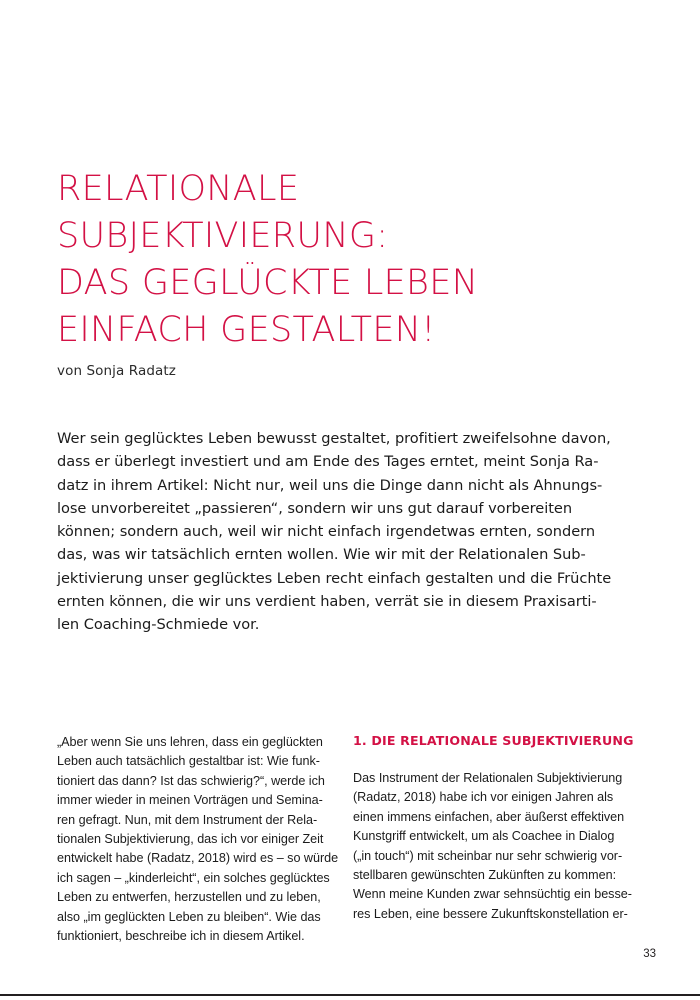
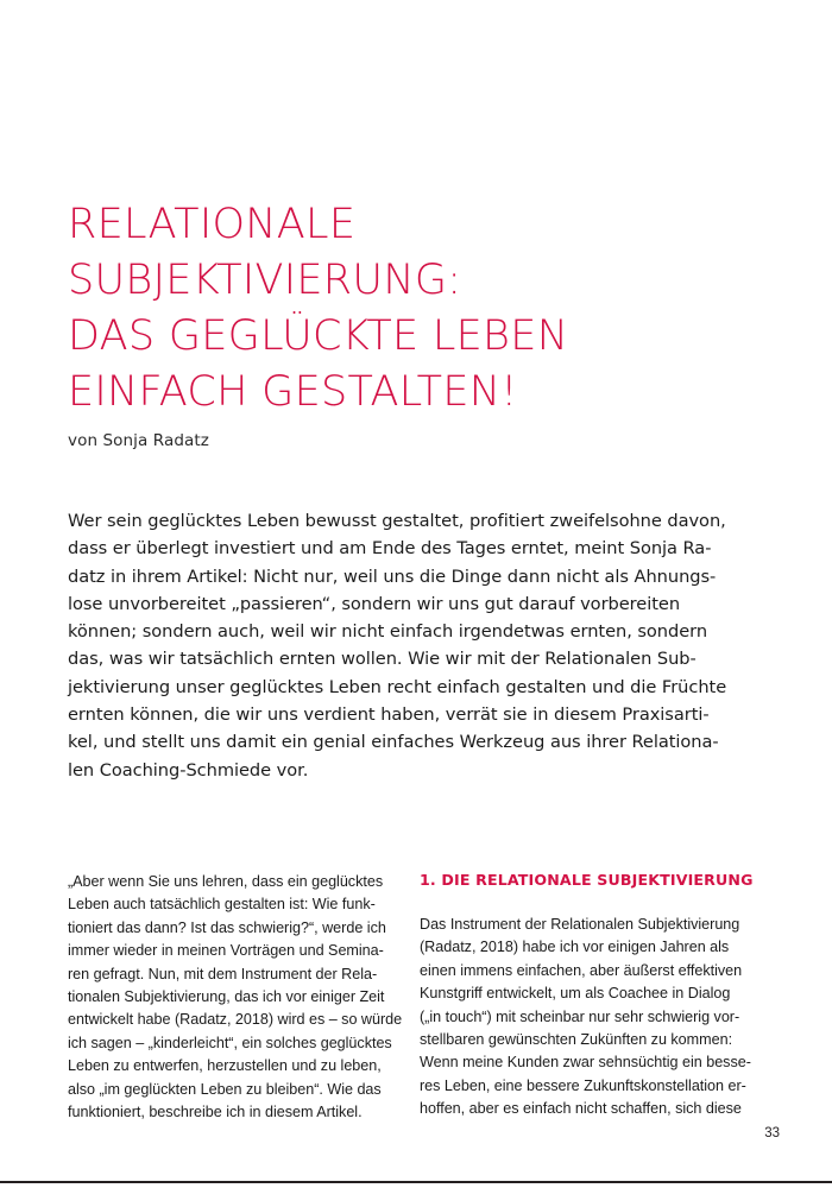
  RELATIONALE
  SUBJEKTIVIERUNG:
  DAS GEGLÜCKTE LEBEN
  EINFACH GESTALTEN!
  von Sonja Radatz
  Wer sein geglücktes Leben bewusst gestaltet, profitiert zweifelsohne davon,
  dass er überlegt investiert und am Ende des Tages erntet, meint Sonja Ra-
  datz in ihrem Artikel: Nicht nur, weil uns die Dinge dann nicht als Ahnungs-
  lose unvorbereitet „passieren“, sondern wir uns gut darauf vorbereiten
  können; sondern auch, weil wir nicht einfach irgendetwas ernten, sondern
  das, was wir tatsächlich ernten wollen. Wie wir mit der Relationalen Sub-
  jektivierung unser geglücktes Leben recht einfach gestalten und die Früchte
  ernten können, die wir uns verdient haben, verrät sie in diesem Praxisarti-
+ kel, und stellt uns damit ein genial einfaches Werkzeug aus ihrer Relationa-
  len Coaching-Schmiede vor.
- „Aber wenn Sie uns lehren, dass ein geglückten
+ „Aber wenn Sie uns lehren, dass ein geglücktes
- Leben auch tatsächlich gestaltbar ist: Wie funk-
+ Leben auch tatsächlich gestalten ist: Wie funk-
  tioniert das dann? Ist das schwierig?“, werde ich
  immer wieder in meinen Vorträgen und Semina-
  ren gefragt. Nun, mit dem Instrument der Rela-
  tionalen Subjektivierung, das ich vor einiger Zeit
  entwickelt habe (Radatz, 2018) wird es – so würde
  ich sagen – „kinderleicht“, ein solches geglücktes
  Leben zu entwerfen, herzustellen und zu leben,
  also „im geglückten Leben zu bleiben“. Wie das
  funktioniert, beschreibe ich in diesem Artikel.
  1. DIE RELATIONALE SUBJEKTIVIERUNG
  Das Instrument der Relationalen Subjektivierung
  (Radatz, 2018) habe ich vor einigen Jahren als
  einen immens einfachen, aber äußerst effektiven
  Kunstgriff entwickelt, um als Coachee in Dialog
  („in touch“) mit scheinbar nur sehr schwierig vor-
  stellbaren gewünschten Zukünften zu kommen:
  Wenn meine Kunden zwar sehnsüchtig ein besse-
  res Leben, eine bessere Zukunftskonstellation er-
+ hoffen, aber es einfach nicht schaffen, sich diese
  33
